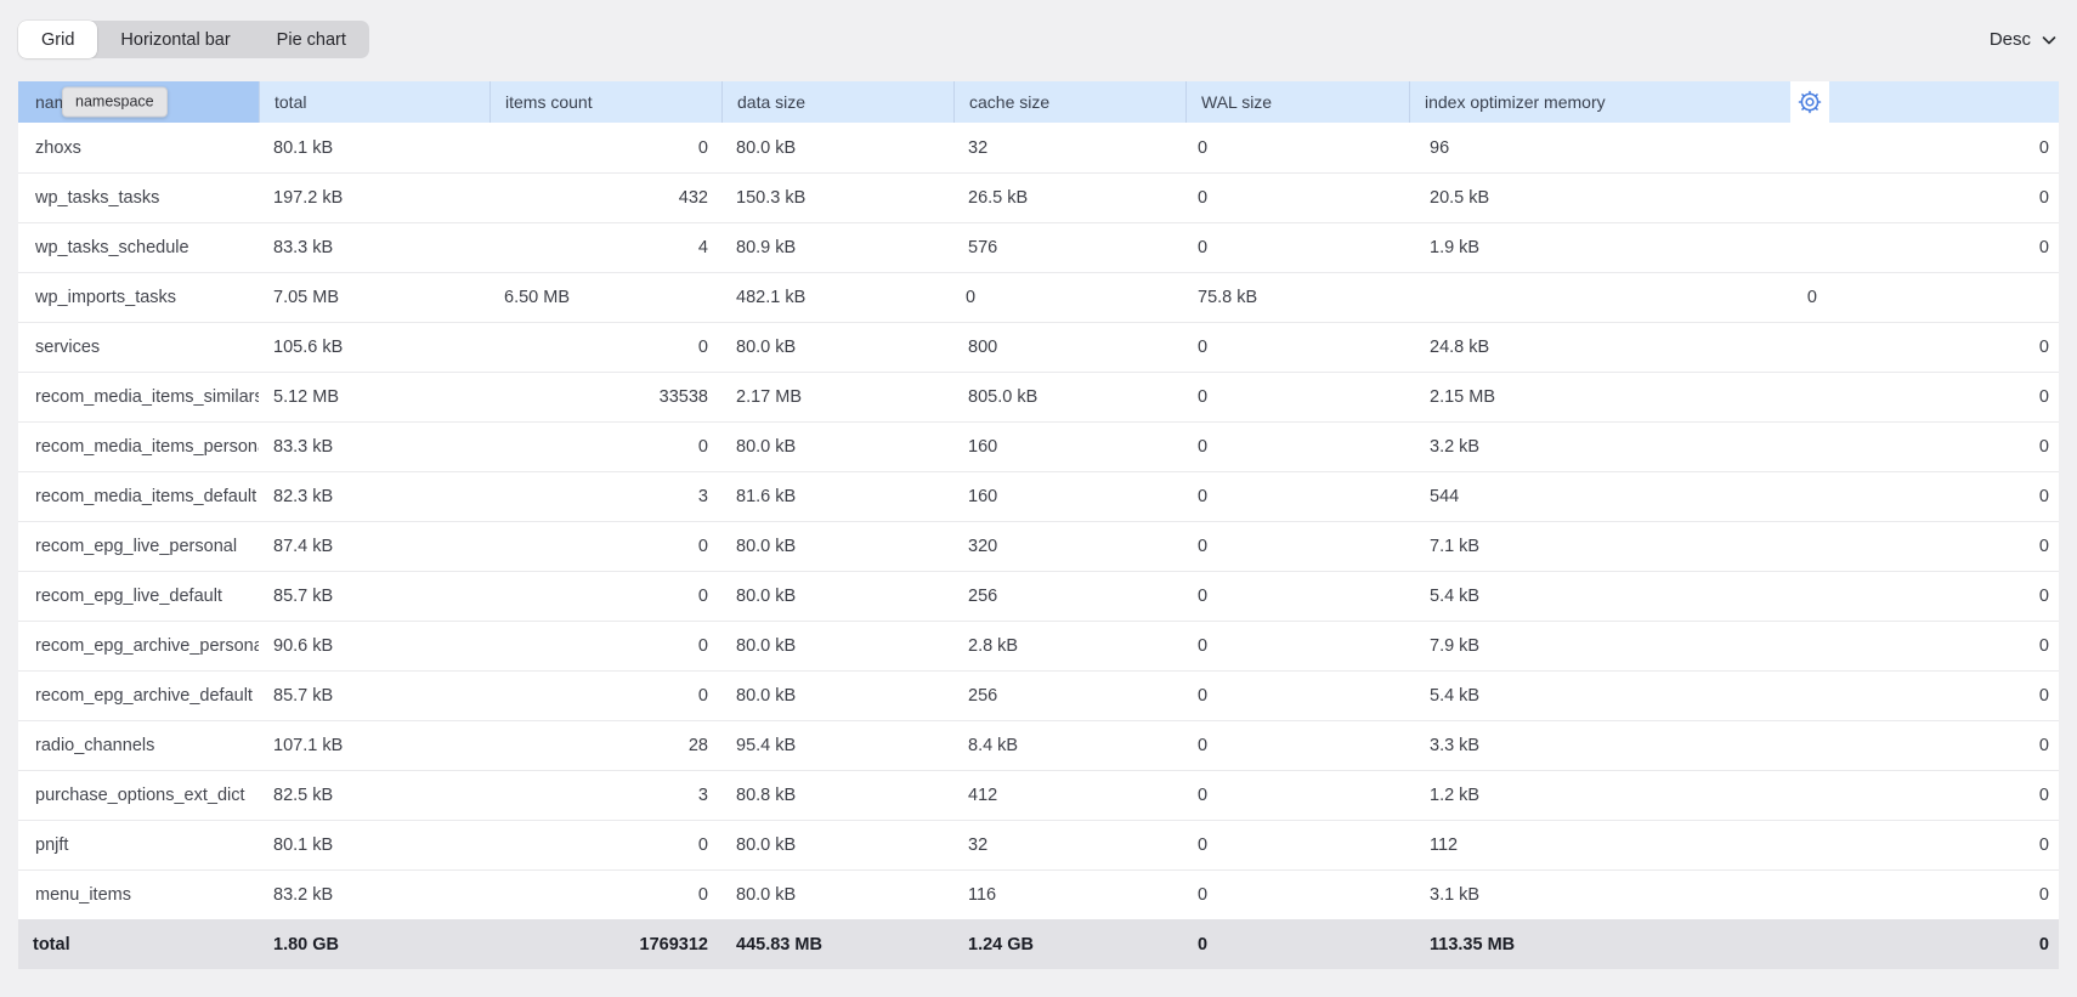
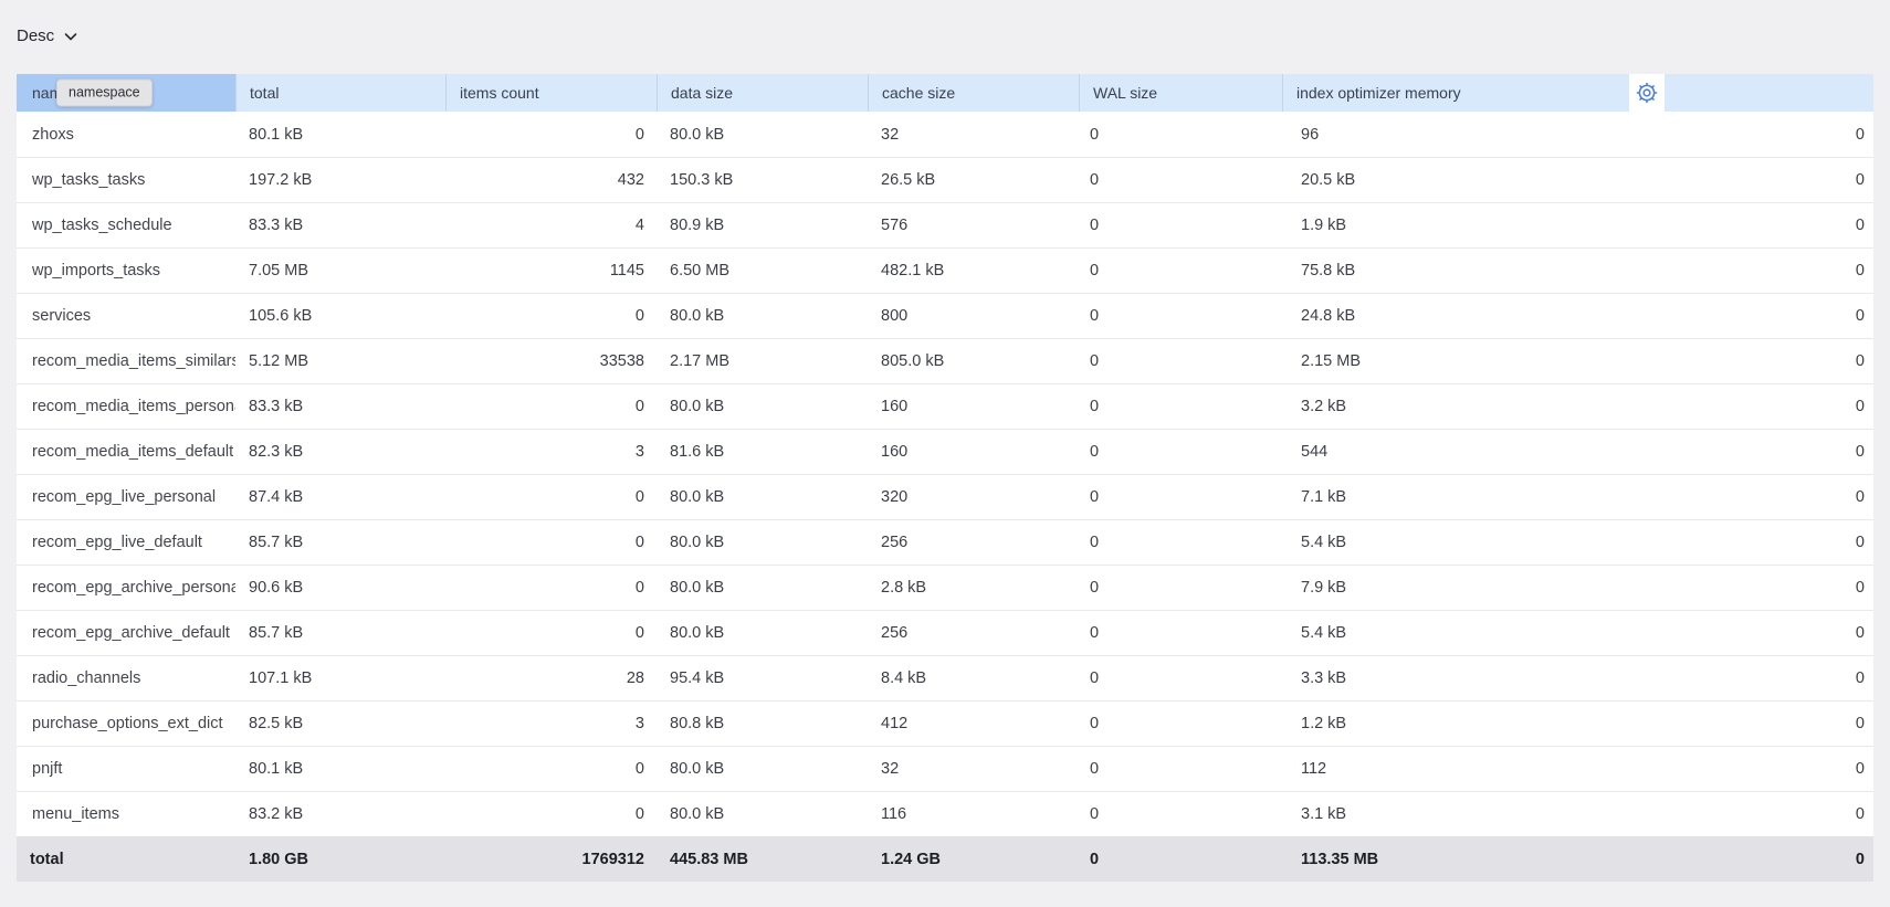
- Grid
- Horizontal bar
- Pie chart
  Desc
  namespace
  total
  items count
  data size
  cache size
  WAL size
  index optimizer memory
  zhoxs
  80.1 kB
  0
  80.0 kB
  32
  0
  96
  0
  wp_tasks_tasks
  197.2 kB
  432
  150.3 kB
  26.5 kB
  0
  20.5 kB
  0
  wp_tasks_schedule
  83.3 kB
  4
  80.9 kB
  576
  0
  1.9 kB
  0
  wp_imports_tasks
  7.05 MB
+ 1145
  6.50 MB
  482.1 kB
  0
  75.8 kB
  0
  services
  105.6 kB
  0
  80.0 kB
  800
  0
  24.8 kB
  0
  recom_media_items_similar
  5.12 MB
  33538
  2.17 MB
  805.0 kB
  0
  2.15 MB
  0
  recom_media_items_person
  83.3 kB
  0
  80.0 kB
  160
  0
  3.2 kB
  0
  recom_media_items_default
  82.3 kB
  3
  81.6 kB
  160
  0
  544
  0
  recom_epg_live_personal
  87.4 kB
  0
  80.0 kB
  320
  0
  7.1 kB
  0
  recom_epg_live_default
  85.7 kB
  0
  80.0 kB
  256
  0
  5.4 kB
  0
  recom_epg_archive_persona
  90.6 kB
  0
  80.0 kB
  2.8 kB
  0
  7.9 kB
  0
  recom_epg_archive_default
  85.7 kB
  0
  80.0 kB
  256
  0
  5.4 kB
  0
  radio_channels
  107.1 kB
  28
  95.4 kB
  8.4 kB
  0
  3.3 kB
  0
  purchase_options_ext_dict
  82.5 kB
  3
  80.8 kB
  412
  0
  1.2 kB
  0
  pnjft
  80.1 kB
  0
  80.0 kB
  32
  0
  112
  0
  menu_items
  83.2 kB
  0
  80.0 kB
  116
  0
  3.1 kB
  0
  total
  1.80 GB
  1769312
  445.83 MB
  1.24 GB
  0
  113.35 MB
  0
